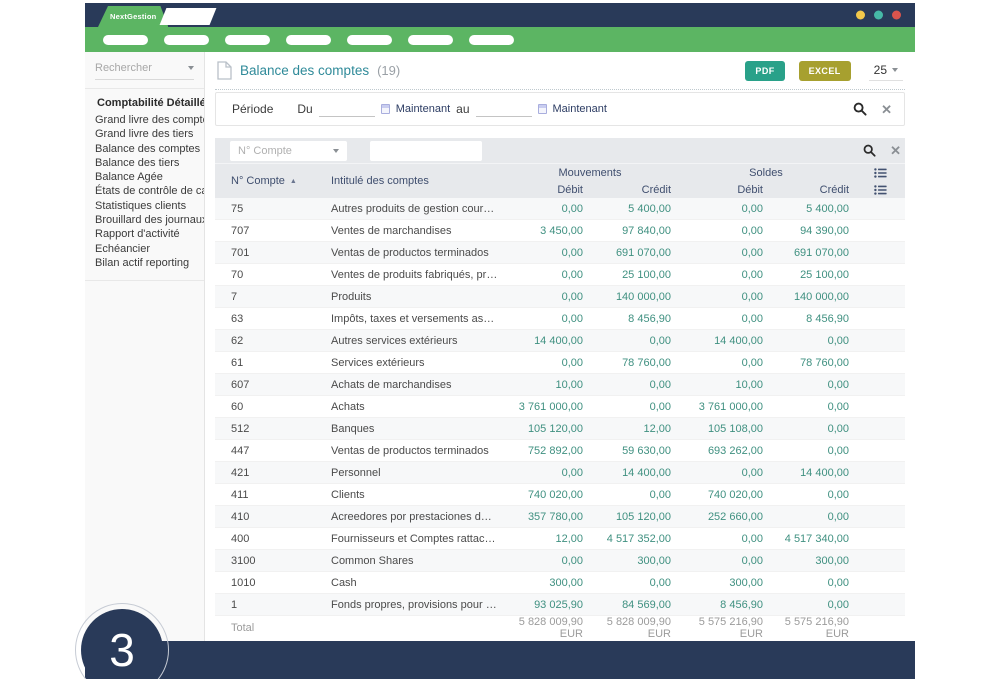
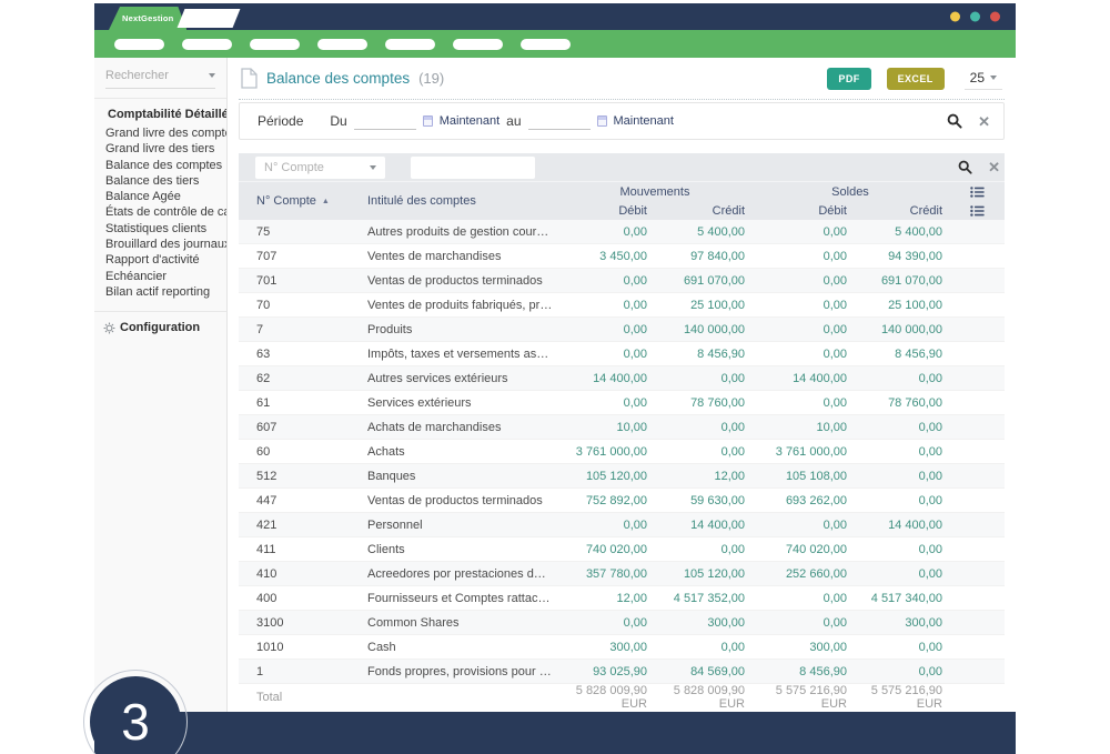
  NextGestion
  Rechercher
  Comptabilité Détaillé
  Grand livre des compt
  Grand livre des tiers
  Balance des comptes
  Balance des tiers
  Balance Agée
  États de contrôle de c
  Statistiques clients
  Brouillard des journau
  Rapport d'activité
  Echéancier
  Bilan actif reporting
+ Configuration
  Balance des comptes
  (19)
  PDF
  EXCEL
  25
  Période
  Du
  Maintenant
  au
  Maintenant
  ✕
  N° Compte
  ✕
  N° Compte
  Intitulé des comptes
  Mouvements
  Soldes
  Débit
  Crédit
  Débit
  Crédit
  75
  Autres produits de gestion cour…
  0,00
  5 400,00
  0,00
  5 400,00
  707
  Ventes de marchandises
  3 450,00
  97 840,00
  0,00
  94 390,00
  701
  Ventas de productos terminados
  0,00
  691 070,00
  0,00
  691 070,00
  70
  Ventes de produits fabriqués, pr…
  0,00
  25 100,00
  0,00
  25 100,00
  7
  Produits
  0,00
  140 000,00
  0,00
  140 000,00
  63
  Impôts, taxes et versements as…
  0,00
  8 456,90
  0,00
  8 456,90
  62
  Autres services extérieurs
  14 400,00
  0,00
  14 400,00
  0,00
  61
  Services extérieurs
  0,00
  78 760,00
  0,00
  78 760,00
  607
  Achats de marchandises
  10,00
  0,00
  10,00
  0,00
  60
  Achats
  3 761 000,00
  0,00
  3 761 000,00
  0,00
  512
  Banques
  105 120,00
  12,00
  105 108,00
  0,00
  447
  Ventas de productos terminados
  752 892,00
  59 630,00
  693 262,00
  0,00
  421
  Personnel
  0,00
  14 400,00
  0,00
  14 400,00
  411
  Clients
  740 020,00
  0,00
  740 020,00
  0,00
  410
  Acreedores por prestaciones d…
  357 780,00
  105 120,00
  252 660,00
  0,00
  400
  Fournisseurs et Comptes rattac…
  12,00
  4 517 352,00
  0,00
  4 517 340,00
  3100
  Common Shares
  0,00
  300,00
  0,00
  300,00
  1010
  Cash
  300,00
  0,00
  300,00
  0,00
  1
  Fonds propres, provisions pour …
  93 025,90
  84 569,00
  8 456,90
  0,00
  Total
  5 828 009,90 EUR
  5 828 009,90 EUR
  5 575 216,90 EUR
  5 575 216,90 EUR
  3
